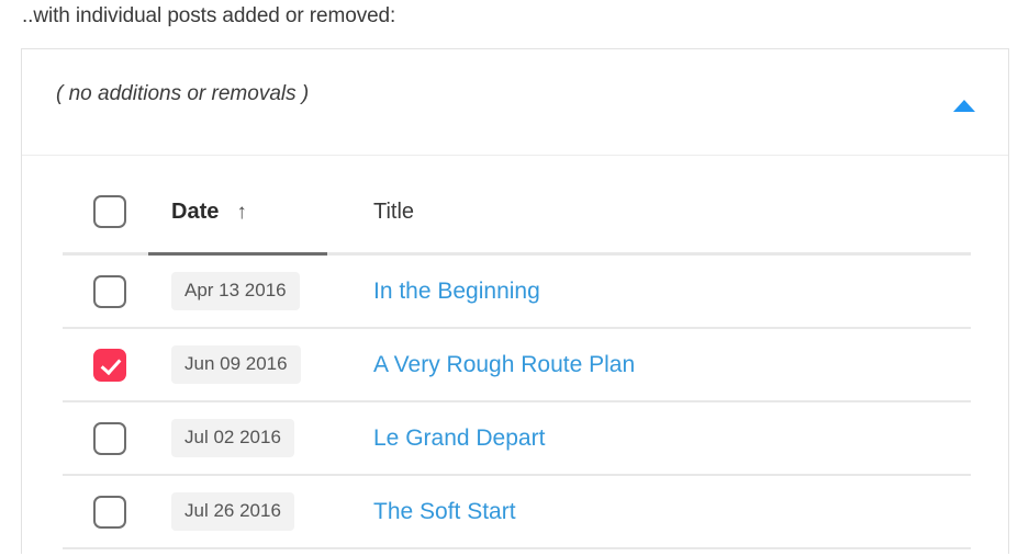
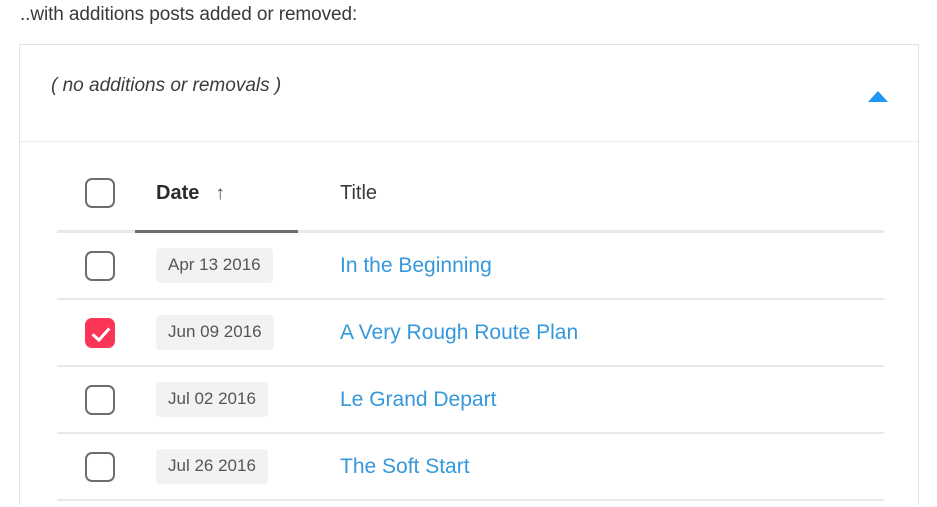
- ..with individual posts added or removed:
+ ..with additions posts added or removed:
  ( no additions or removals )
  	Date ↑	Title
  	Apr 13 2016	In the Beginning
  	Jun 09 2016	A Very Rough Route Plan
  	Jul 02 2016	Le Grand Depart
  	Jul 26 2016	The Soft Start
